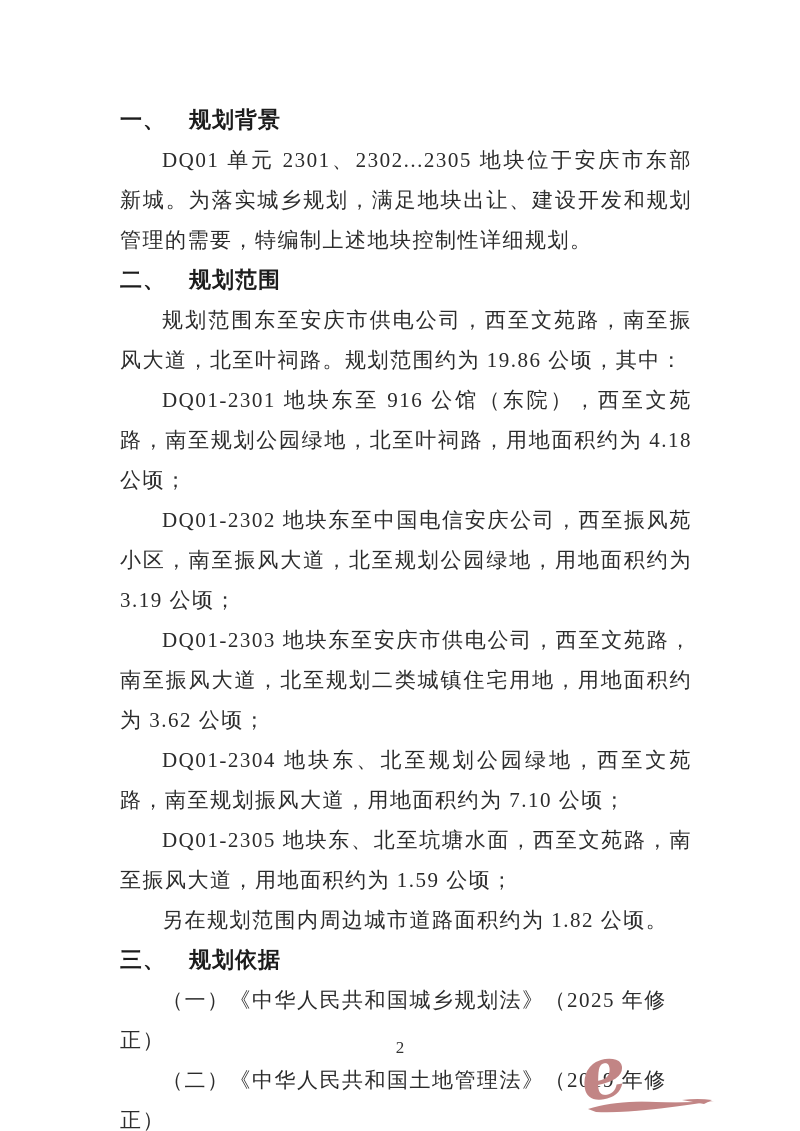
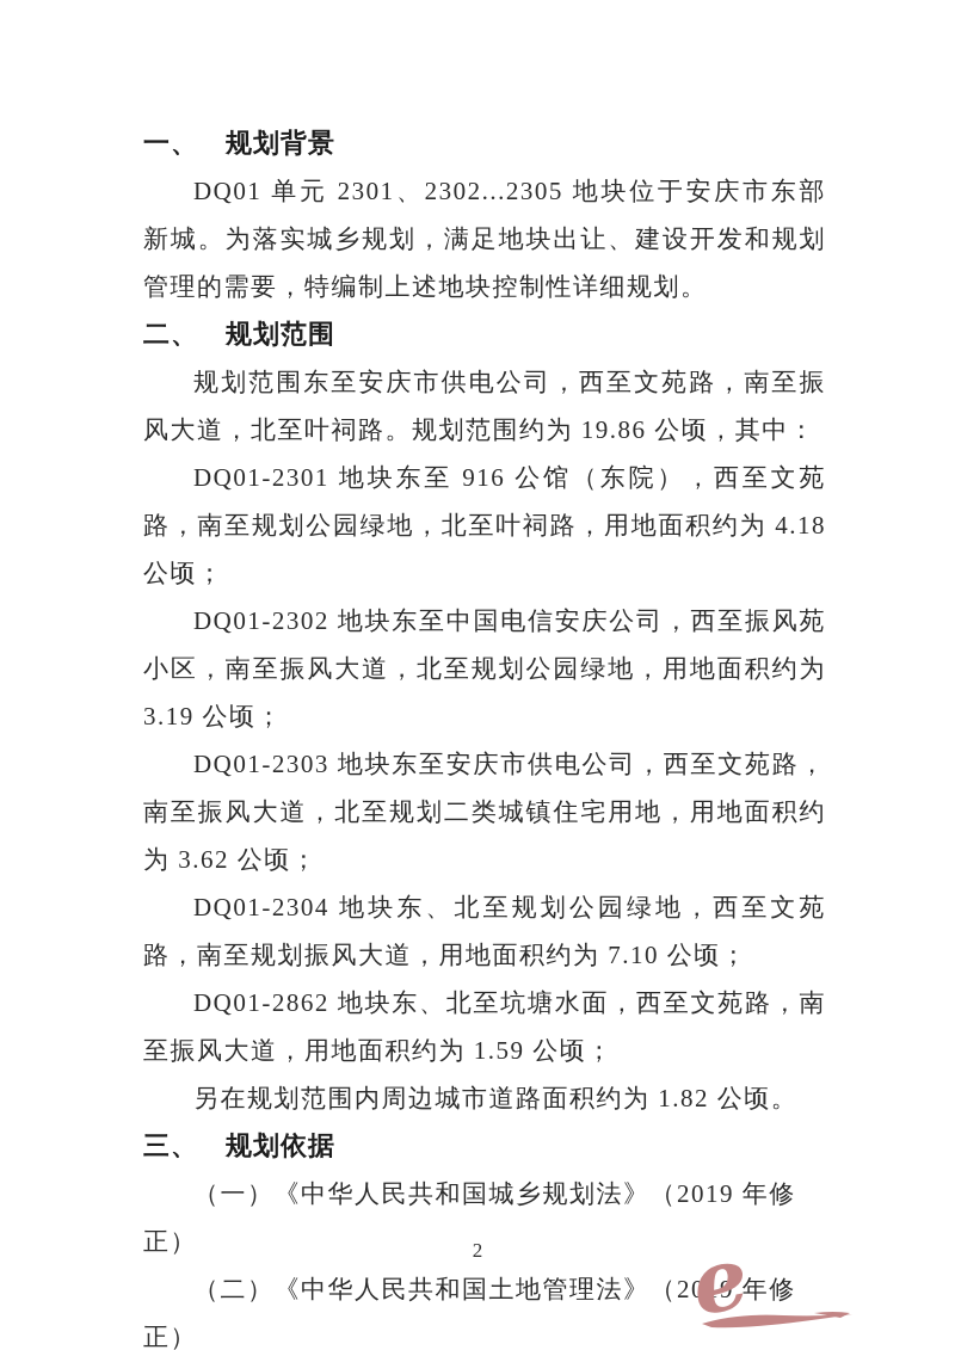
  一、 规划背景
  DQ01 单元 2301、2302...2305 地块位于安庆市东部新城。为落实城乡规划，满足地块出让、建设开发和规划管理的需要，特编制上述地块控制性详细规划。
  二、 规划范围
  规划范围东至安庆市供电公司，西至文苑路，南至振风大道，北至叶祠路。规划范围约为 19.86 公顷，其中：
  DQ01-2301 地块东至 916 公馆（东院），西至文苑路，南至规划公园绿地，北至叶祠路，用地面积约为 4.18 公顷；
  DQ01-2302 地块东至中国电信安庆公司，西至振风苑小区，南至振风大道，北至规划公园绿地，用地面积约为 3.19 公顷；
  DQ01-2303 地块东至安庆市供电公司，西至文苑路，南至振风大道，北至规划二类城镇住宅用地，用地面积约为 3.62 公顷；
  DQ01-2304 地块东、北至规划公园绿地，西至文苑路，南至规划振风大道，用地面积约为 7.10 公顷；
- DQ01-2305 地块东、北至坑塘水面，西至文苑路，南至振风大道，用地面积约为 1.59 公顷；
+ DQ01-2862 地块东、北至坑塘水面，西至文苑路，南至振风大道，用地面积约为 1.59 公顷；
  另在规划范围内周边城市道路面积约为 1.82 公顷。
  三、 规划依据
- （一）《中华人民共和国城乡规划法》（2025 年修正）
+ （一）《中华人民共和国城乡规划法》（2019 年修正）
  （二）《中华人民共和国土地管理法》（2019 年修正）
  2
